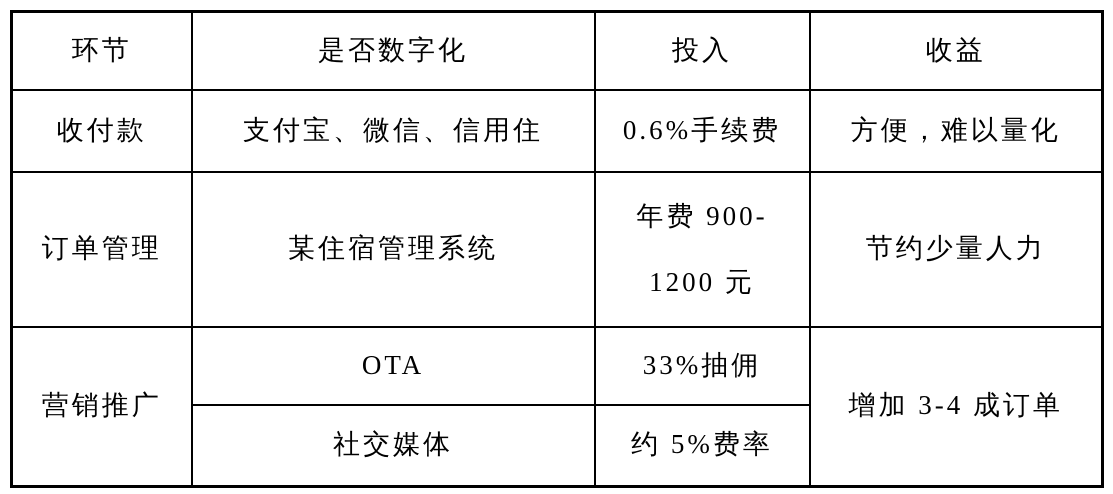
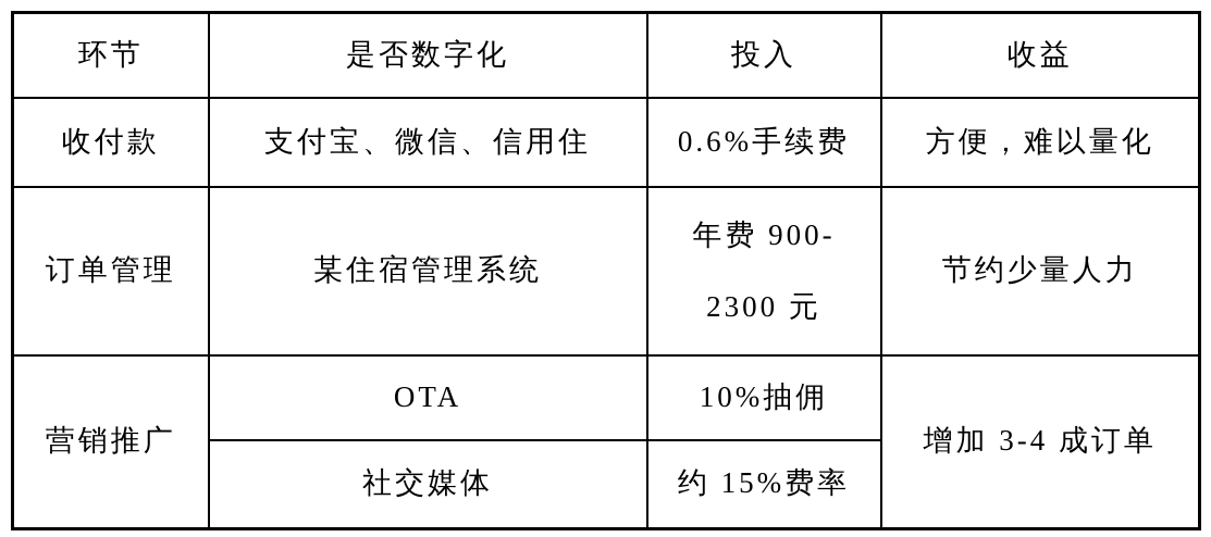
  环节	是否数字化	投入	收益
  收付款	支付宝、微信、信用住	0.6%手续费	方便，难以量化
- 订单管理	某住宿管理系统	年费 900- 1200 元	节约少量人力
+ 订单管理	某住宿管理系统	年费 900- 2300 元	节约少量人力
- 营销推广	OTA	33%抽佣	增加 3-4 成订单
+ 营销推广	OTA	10%抽佣	增加 3-4 成订单
- 社交媒体	约 5%费率
+ 社交媒体	约 15%费率
